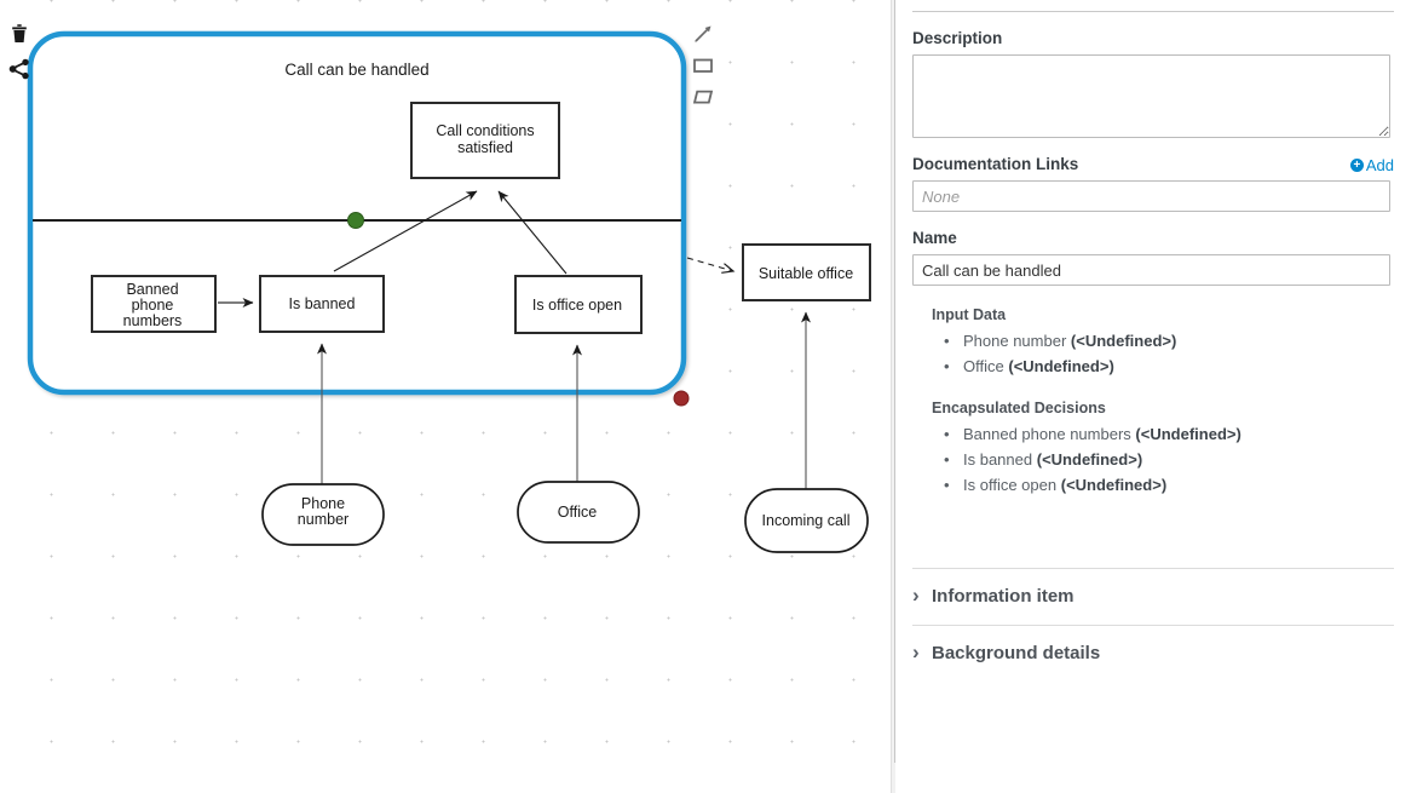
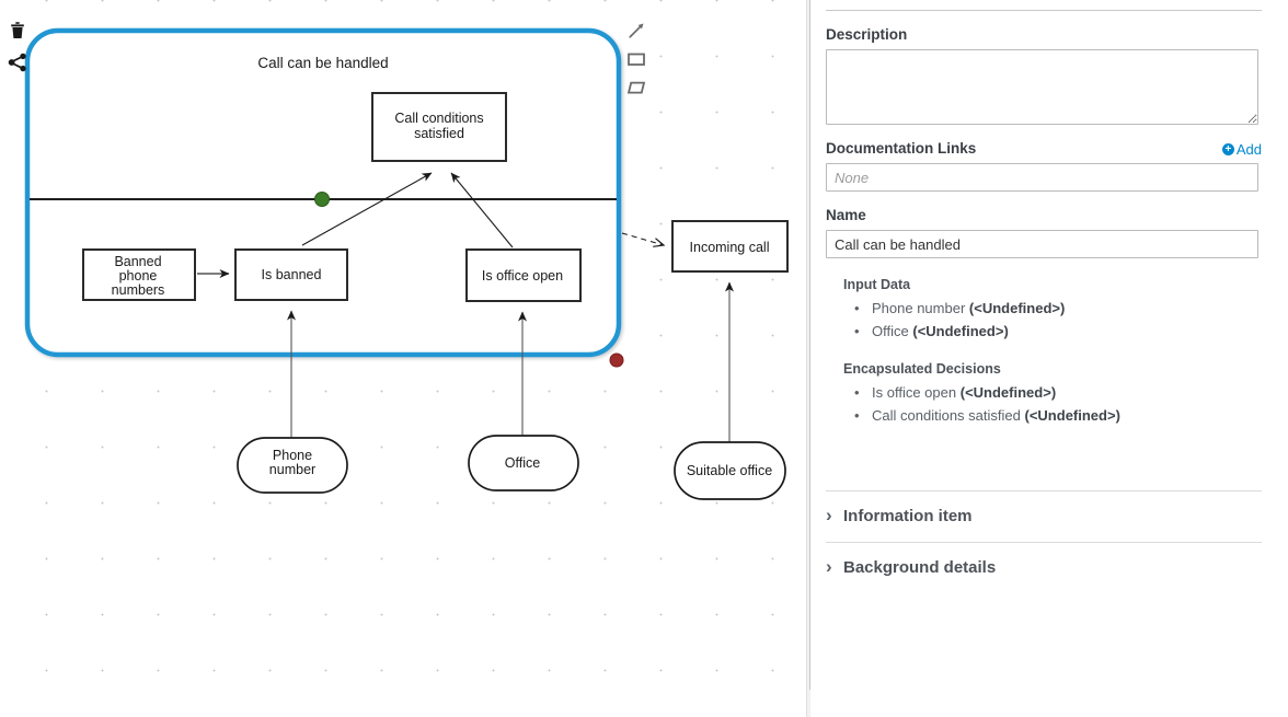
  Call can be handled
  Call conditions satisfied
  Banned phone numbers
  Is banned
  Is office open
- Suitable office
+ Incoming call
  Phone number
  Office
- Incoming call
+ Suitable office
  Description
  Documentation Links
  +
  Add
  None
  Name
  Call can be handled
  Input Data
  Phone number (<Undefined>)
  Office (<Undefined>)
  Encapsulated Decisions
- Banned phone numbers (<Undefined>)
- Is banned (<Undefined>)
  Is office open (<Undefined>)
+ Call conditions satisfied (<Undefined>)
  Information item
  Background details
